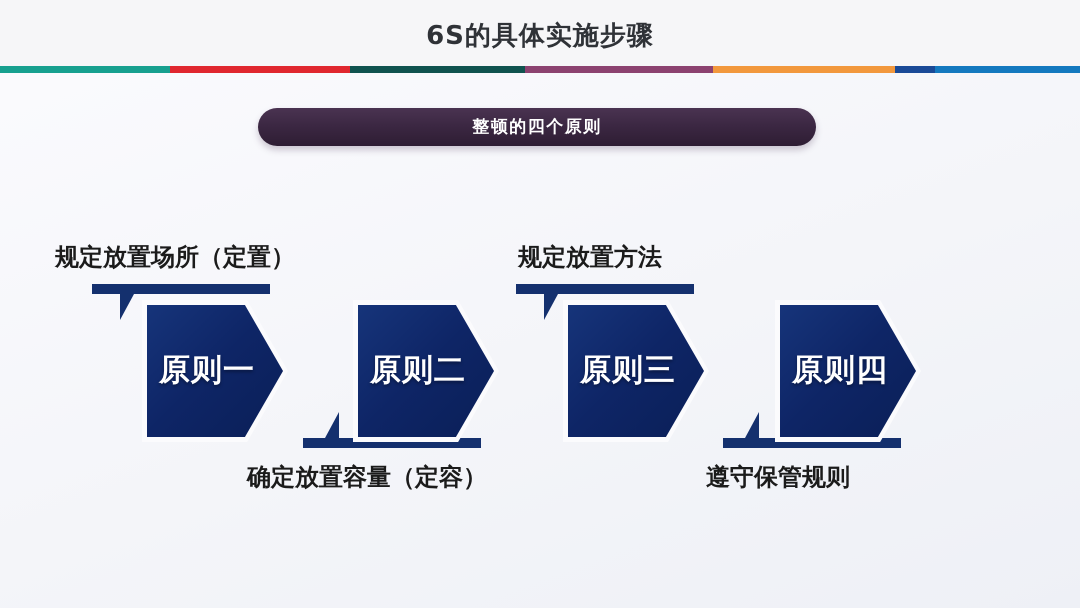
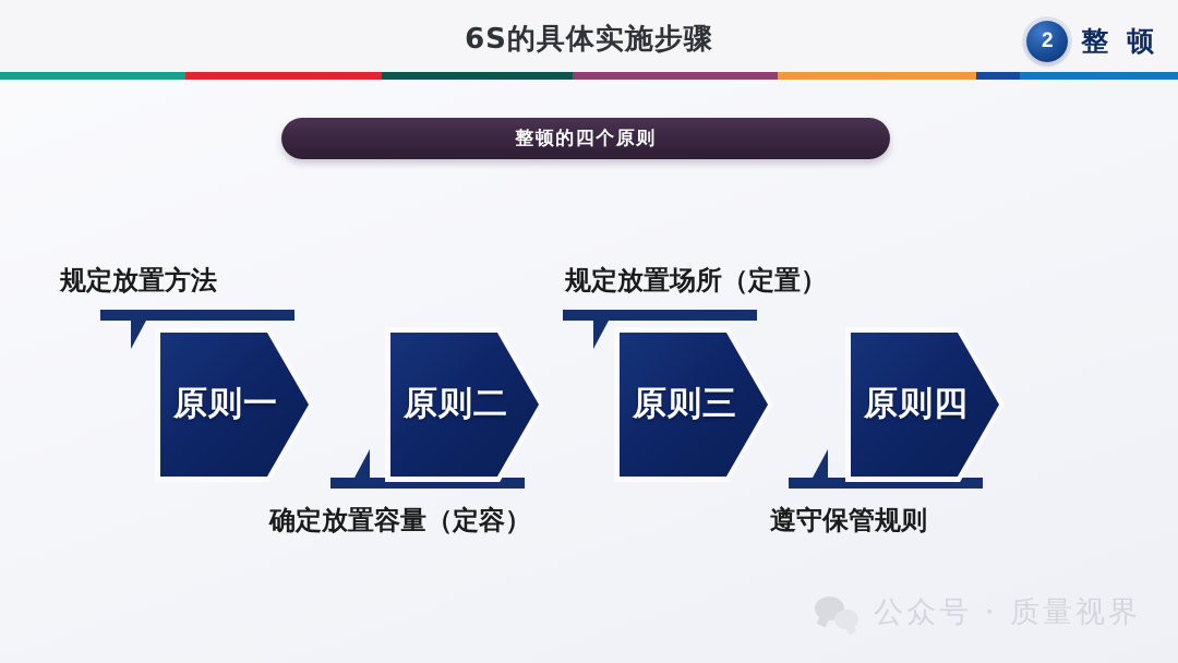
  6S的具体实施步骤
+ 2
+ 整 顿
  整顿的四个原则
  原则一
- 规定放置场所（定置）
+ 规定放置方法
  原则二
  确定放置容量（定容）
  原则三
- 规定放置方法
+ 规定放置场所（定置）
  原则四
  遵守保管规则
+ 公众号 · 质量视界
